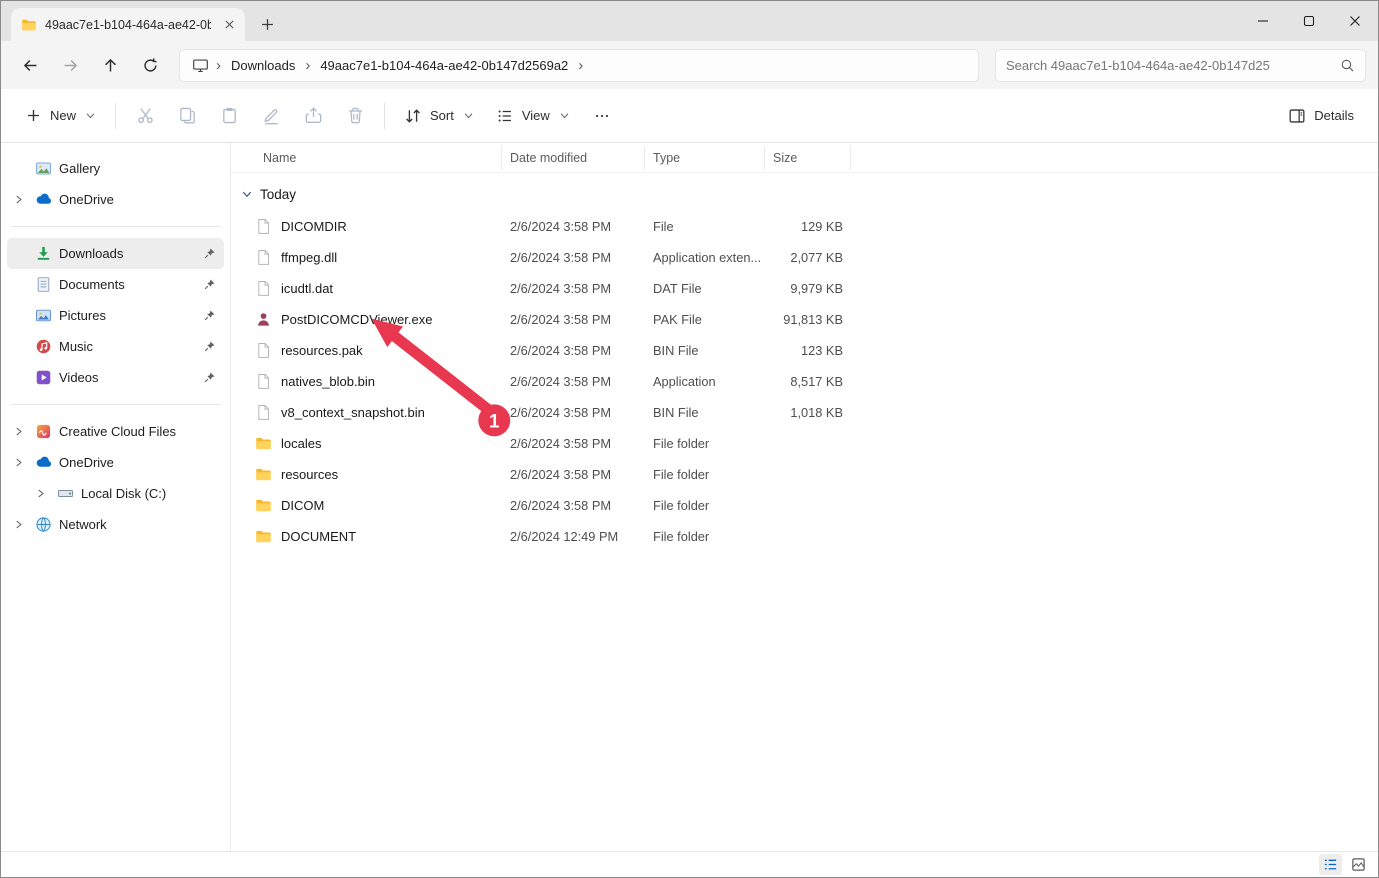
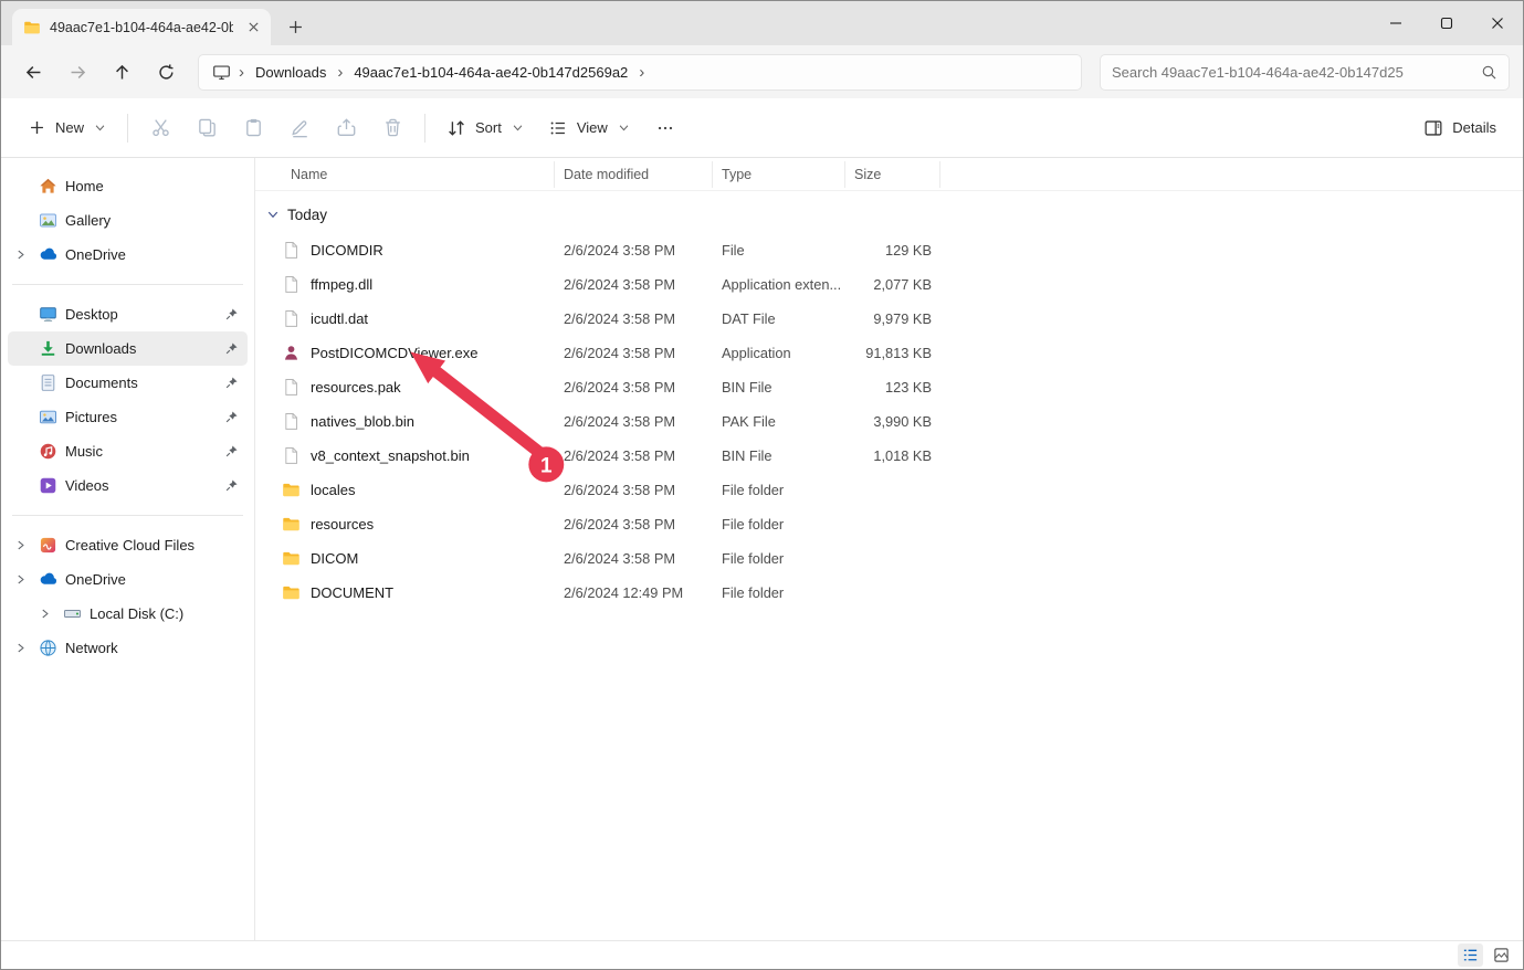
  49aac7e1-b104-464a-ae42-0b
  ›
  Downloads
  ›
  49aac7e1-b104-464a-ae42-0b147d2569a2
  ›
  Search 49aac7e1-b104-464a-ae42-0b147d25
  New
  Sort
  View
  Details
+ Home
  Gallery
  OneDrive
+ Desktop
  Downloads
  Documents
  Pictures
  Music
  Videos
  Creative Cloud Files
  OneDrive
  Local Disk (C:)
  Network
  Name
  Date modified
  Type
  Size
  Today
  DICOMDIR
  2/6/2024 3:58 PM
  File
  129 KB
  ffmpeg.dll
  2/6/2024 3:58 PM
  Application exten...
  2,077 KB
  icudtl.dat
  2/6/2024 3:58 PM
  DAT File
  9,979 KB
  PostDICOMCDiewer.exe
  2/6/2024 3:58 PM
- PAK File
+ Application
  91,813 KB
  resources.pak
  2/6/2024 3:58 PM
  BIN File
  123 KB
  natives_blob.bin
  2/6/2024 3:58 PM
- Application
+ PAK File
- 8,517 KB
+ 3,990 KB
  v8_context_snapshot.bin
  2/6/2024 3:58 PM
  BIN File
  1,018 KB
  locales
  2/6/2024 3:58 PM
  File folder
  resources
  2/6/2024 3:58 PM
  File folder
  DICOM
  2/6/2024 3:58 PM
  File folder
  DOCUMENT
  2/6/2024 12:49 PM
  File folder
  1
